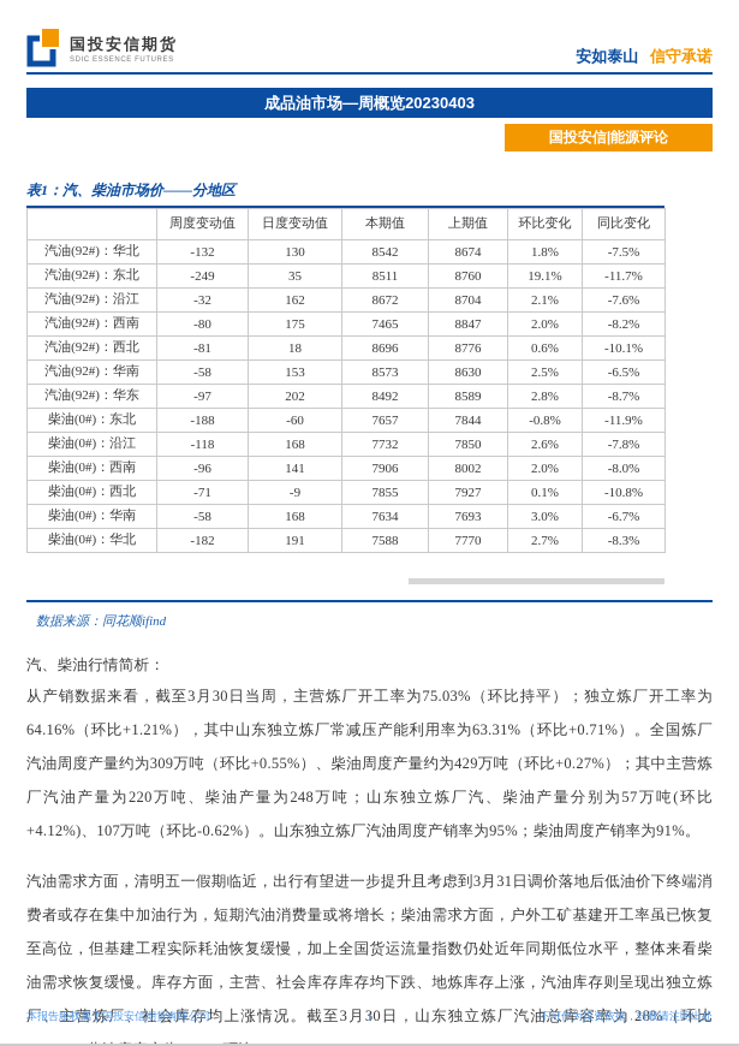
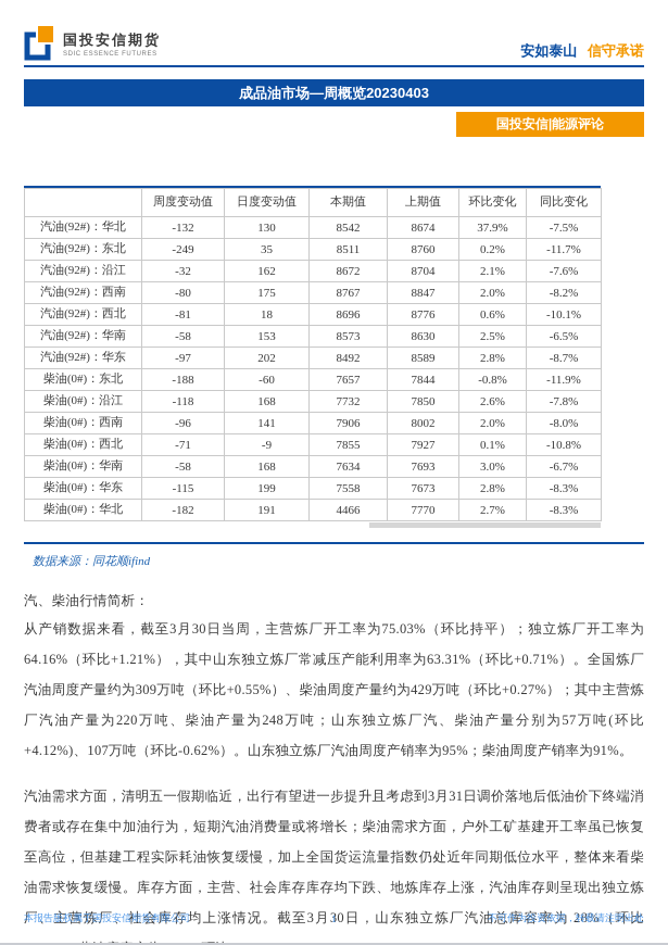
  国投安信期货
  安如泰山 信守承诺
  成品油市场—周概览20230403
  国投安信|能源评论
- 表1：汽、柴油市场价——分地区
  	周度变动值	日度变动值	本期值	上期值	环比变化	同比变化
- 汽油(92#)：华北	-132	130	8542	8674	1.8%	-7.5%
+ 汽油(92#)：华北	-132	130	8542	8674	37.9%	-7.5%
- 汽油(92#)：东北	-249	35	8511	8760	19.1%	-11.7%
+ 汽油(92#)：东北	-249	35	8511	8760	0.2%	-11.7%
  汽油(92#)：沿江	-32	162	8672	8704	2.1%	-7.6%
- 汽油(92#)：西南	-80	175	7465	8847	2.0%	-8.2%
+ 汽油(92#)：西南	-80	175	8767	8847	2.0%	-8.2%
  汽油(92#)：西北	-81	18	8696	8776	0.6%	-10.1%
  汽油(92#)：华南	-58	153	8573	8630	2.5%	-6.5%
  汽油(92#)：华东	-97	202	8492	8589	2.8%	-8.7%
  柴油(0#)：东北	-188	-60	7657	7844	-0.8%	-11.9%
  柴油(0#)：沿江	-118	168	7732	7850	2.6%	-7.8%
  柴油(0#)：西南	-96	141	7906	8002	2.0%	-8.0%
  柴油(0#)：西北	-71	-9	7855	7927	0.1%	-10.8%
  柴油(0#)：华南	-58	168	7634	7693	3.0%	-6.7%
+ 柴油(0#)：华东	-115	199	7558	7673	2.8%	-8.3%
- 柴油(0#)：华北	-182	191	7588	7770	2.7%	-8.3%
+ 柴油(0#)：华北	-182	191	4466	7770	2.7%	-8.3%
  数据来源：同花顺ifind
  汽、柴油行情简析：
  从产销数据来看，截至3月30日当周，主营炼厂开工率为75.03%（环比持平）；独立炼厂开工率为64.16%（环比+1.21%），其中山东独立炼厂常减压产能利用率为63.31%（环比+0.71%）。全国炼厂汽油周度产量约为309万吨（环比+0.55%）、柴油周度产量约为429万吨（环比+0.27%）；其中主营炼厂汽油产量为220万吨、柴油产量为248万吨；山东独立炼厂汽、柴油产量分别为57万吨(环比+4.12%)、107万吨（环比-0.62%）。山东独立炼厂汽油周度产销率为95%；柴油周度产销率为91%。
  汽油需求方面，清明五一假期临近，出行有望进一步提升且考虑到3月31日调价落地后低油价下终端消费者或存在集中加油行为，短期汽油消费量或将增长；柴油需求方面，户外工矿基建开工率虽已恢复至高位，但基建工程实际耗油恢复缓慢，加上全国货运流量指数仍处近年同期低位水平，整体来看柴油需求恢复缓慢。库存方面，主营、社会库存库存均下跌、地炼库存上涨，汽油库存则呈现出独立炼厂、主营炼厂、社会库存均上涨情况。截至3月30日，山东独立炼厂汽油总库容率为 28%（环比
  本报告版权属于国投安信期货有限公司
  1
  不可作为投资依据，转载请注明出处
